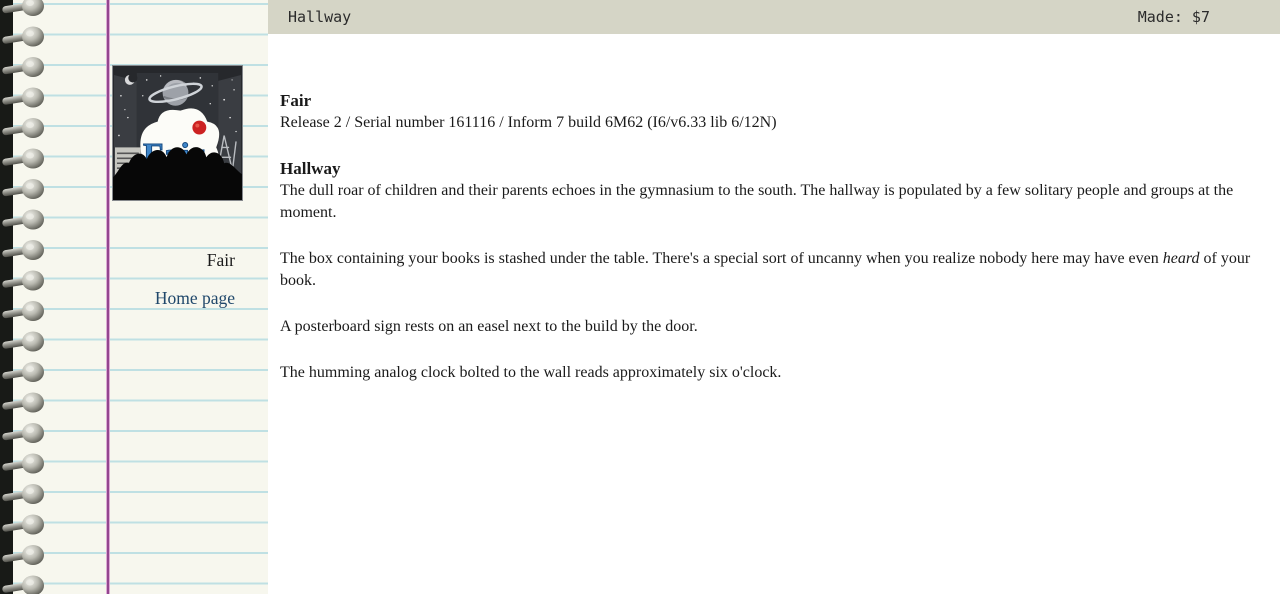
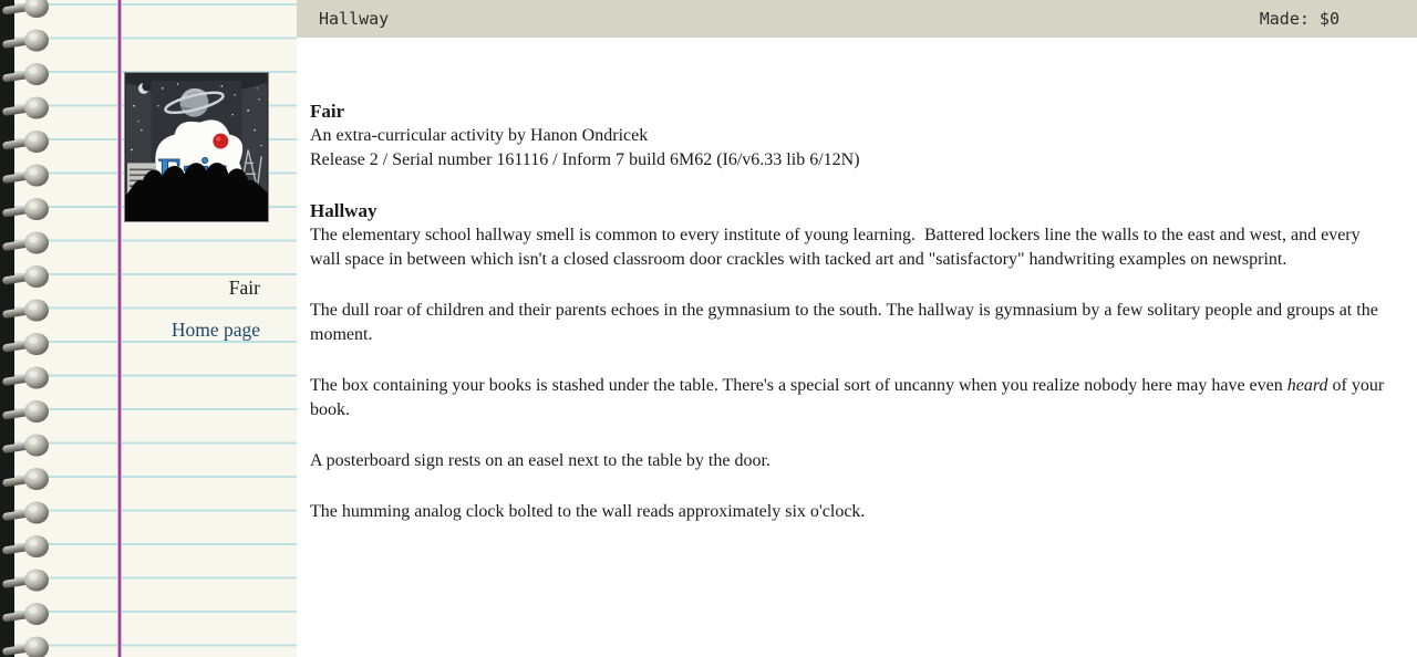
  Fair
  Home page
  Hallway
- Made: $7
+ Made: $0
  Fair
+ An extra-curricular activity by Hanon Ondricek
  Release 2 / Serial number 161116 / Inform 7 build 6M62 (I6/v6.33 lib 6/12N)
  Hallway
+ The elementary school hallway smell is common to every institute of young learning. Battered lockers line the walls to the east and west, and every wall space in between which isn't a closed classroom door crackles with tacked art and "satisfactory" handwriting examples on newsprint.
- The dull roar of children and their parents echoes in the gymnasium to the south. The hallway is populated by a few solitary people and groups at the moment.
+ The dull roar of children and their parents echoes in the gymnasium to the south. The hallway is gymnasium by a few solitary people and groups at the moment.
  The box containing your books is stashed under the table. There's a special sort of uncanny when you realize nobody here may have even heard of your book.
- A posterboard sign rests on an easel next to the build by the door.
+ A posterboard sign rests on an easel next to the table by the door.
  The humming analog clock bolted to the wall reads approximately six o'clock.
